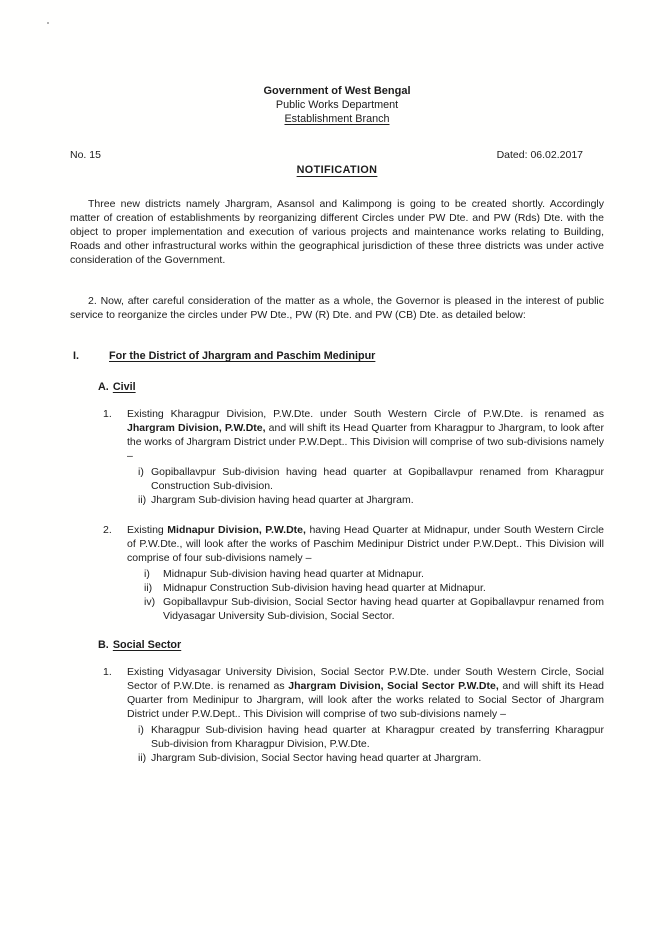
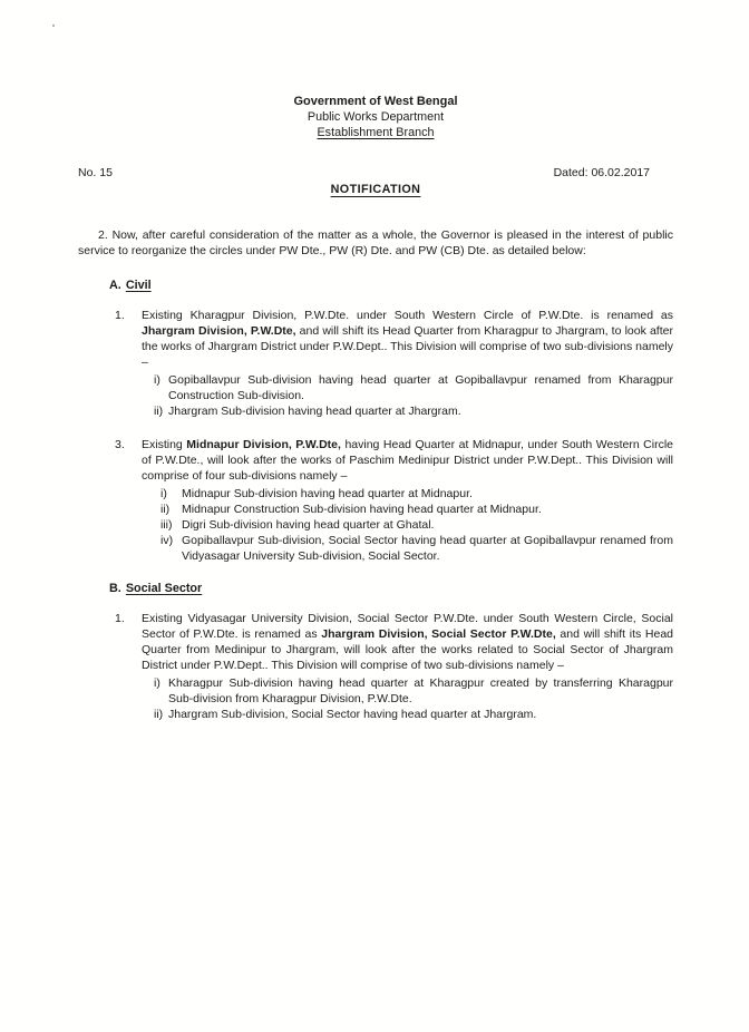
  Government of West Bengal
  Public Works Department
  Establishment Branch
  No. 15
  Dated: 06.02.2017
  NOTIFICATION
- Three new districts namely Jhargram, Asansol and Kalimpong is going to be created shortly. Accordingly matter of creation of establishments by reorganizing different Circles under PW Dte. and PW (Rds) Dte. with the object to proper implementation and execution of various projects and maintenance works relating to Building, Roads and other infrastructural works within the geographical jurisdiction of these three districts was under active consideration of the Government.
  2. Now, after careful consideration of the matter as a whole, the Governor is pleased in the interest of public service to reorganize the circles under PW Dte., PW (R) Dte. and PW (CB) Dte. as detailed below:
- I.
- For the District of Jhargram and Paschim Medinipur
  A. Civil
  1.
  Existing Kharagpur Division, P.W.Dte. under South Western Circle of P.W.Dte. is renamed as Jhargram Division, P.W.Dte, and will shift its Head Quarter from Kharagpur to Jhargram, to look after the works of Jhargram District under P.W.Dept.. This Division will comprise of two sub-divisions namely –
  i)
  Gopiballavpur Sub-division having head quarter at Gopiballavpur renamed from Kharagpur Construction Sub-division.
  ii)
  Jhargram Sub-division having head quarter at Jhargram.
- 2.
+ 3.
  Existing Midnapur Division, P.W.Dte, having Head Quarter at Midnapur, under South Western Circle of P.W.Dte., will look after the works of Paschim Medinipur District under P.W.Dept.. This Division will comprise of four sub-divisions namely –
  i)
  Midnapur Sub-division having head quarter at Midnapur.
  ii)
  Midnapur Construction Sub-division having head quarter at Midnapur.
+ iii)
+ Digri Sub-division having head quarter at Ghatal.
  iv)
  Gopiballavpur Sub-division, Social Sector having head quarter at Gopiballavpur renamed from Vidyasagar University Sub-division, Social Sector.
  B. Social Sector
  1.
  Existing Vidyasagar University Division, Social Sector P.W.Dte. under South Western Circle, Social Sector of P.W.Dte. is renamed as Jhargram Division, Social Sector P.W.Dte, and will shift its Head Quarter from Medinipur to Jhargram, will look after the works related to Social Sector of Jhargram District under P.W.Dept.. This Division will comprise of two sub-divisions namely –
  i)
  Kharagpur Sub-division having head quarter at Kharagpur created by transferring Kharagpur Sub-division from Kharagpur Division, P.W.Dte.
  ii)
  Jhargram Sub-division, Social Sector having head quarter at Jhargram.
